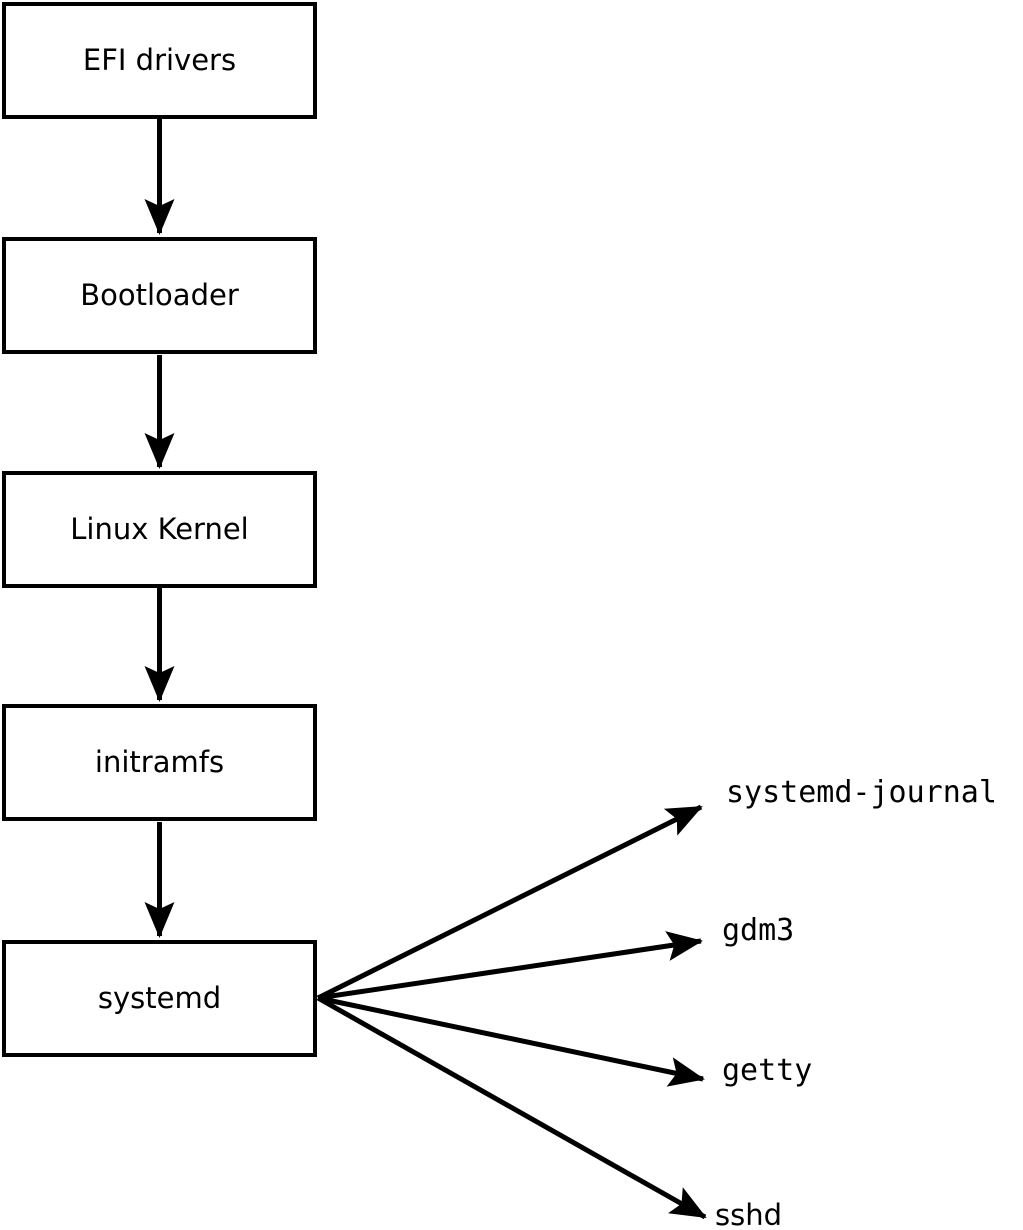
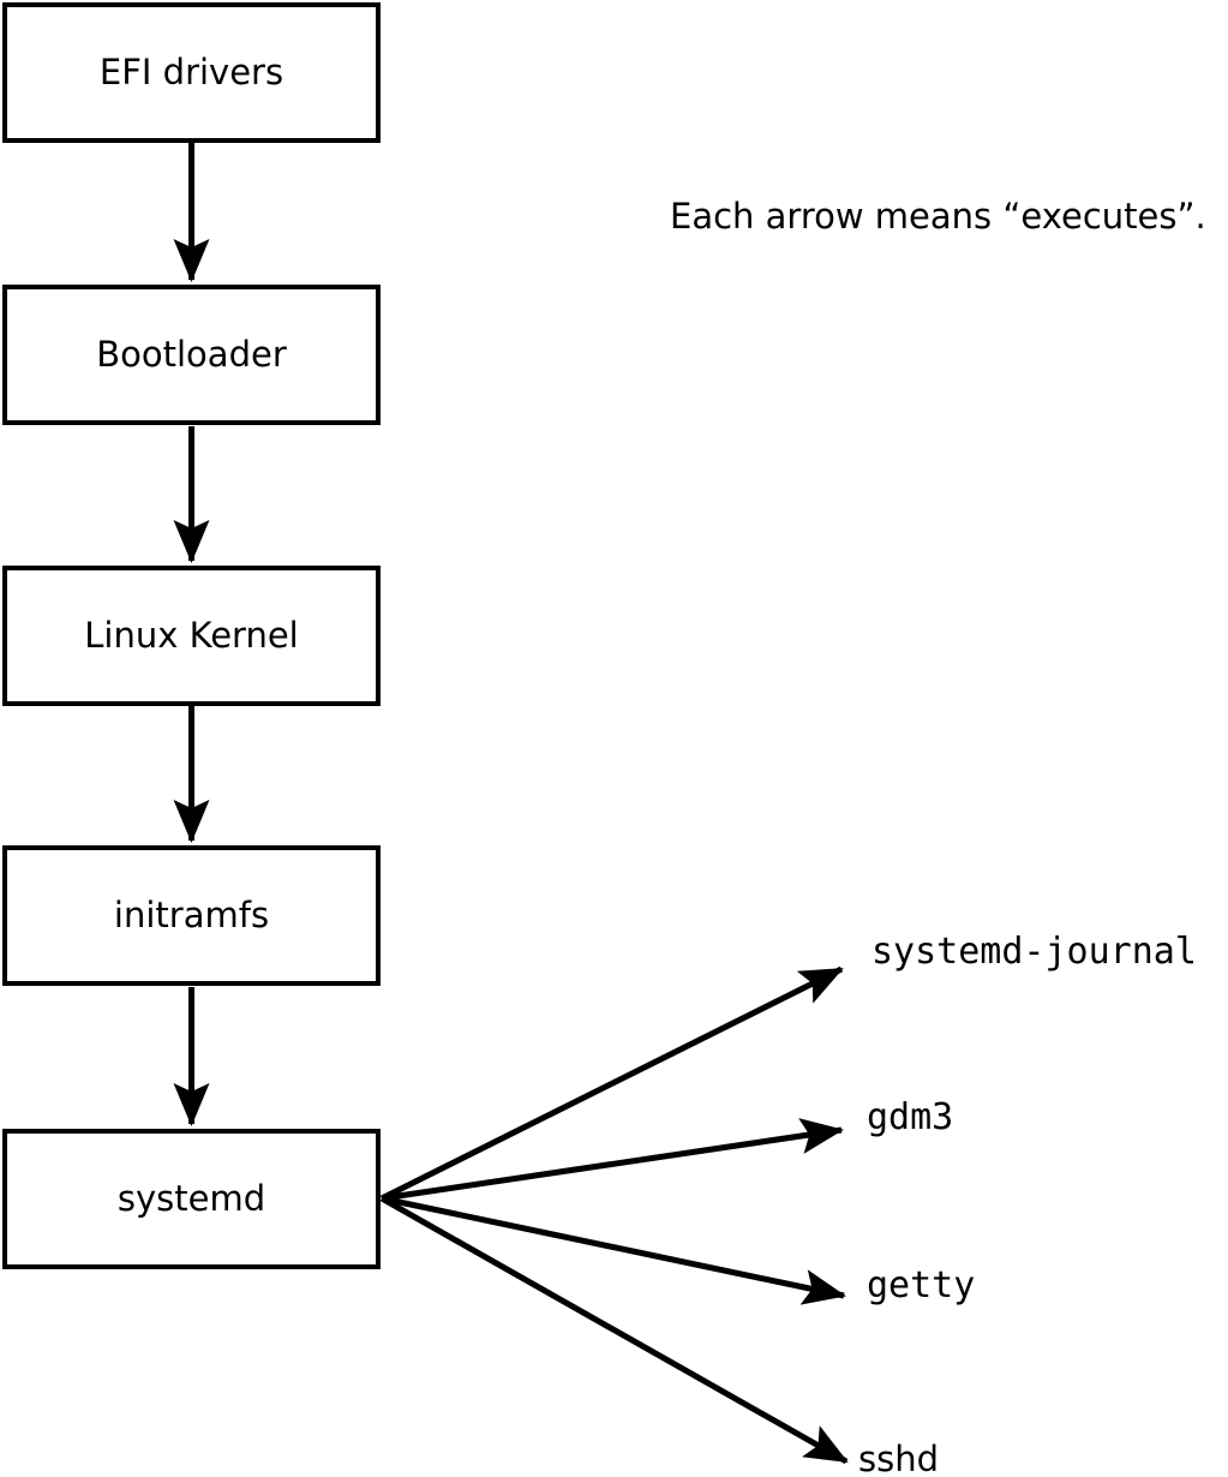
  EFI drivers
  Bootloader
  Linux Kernel
  initramfs
  systemd
  systemd-journal
  gdm3
  getty
  sshd
+ Each arrow means “executes”.
